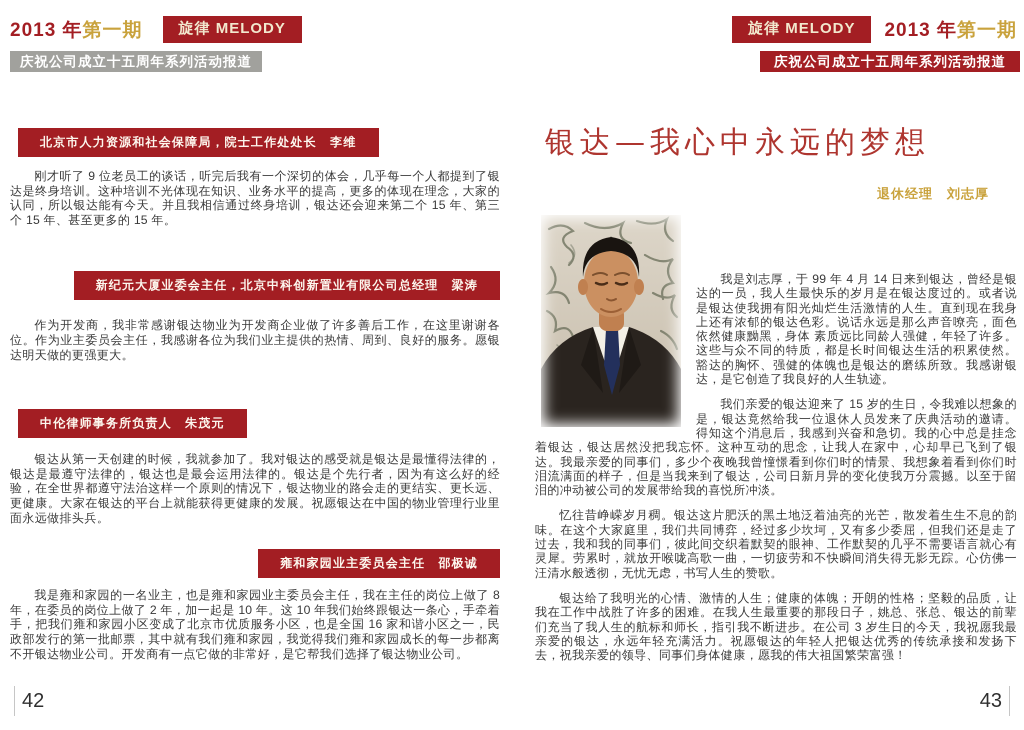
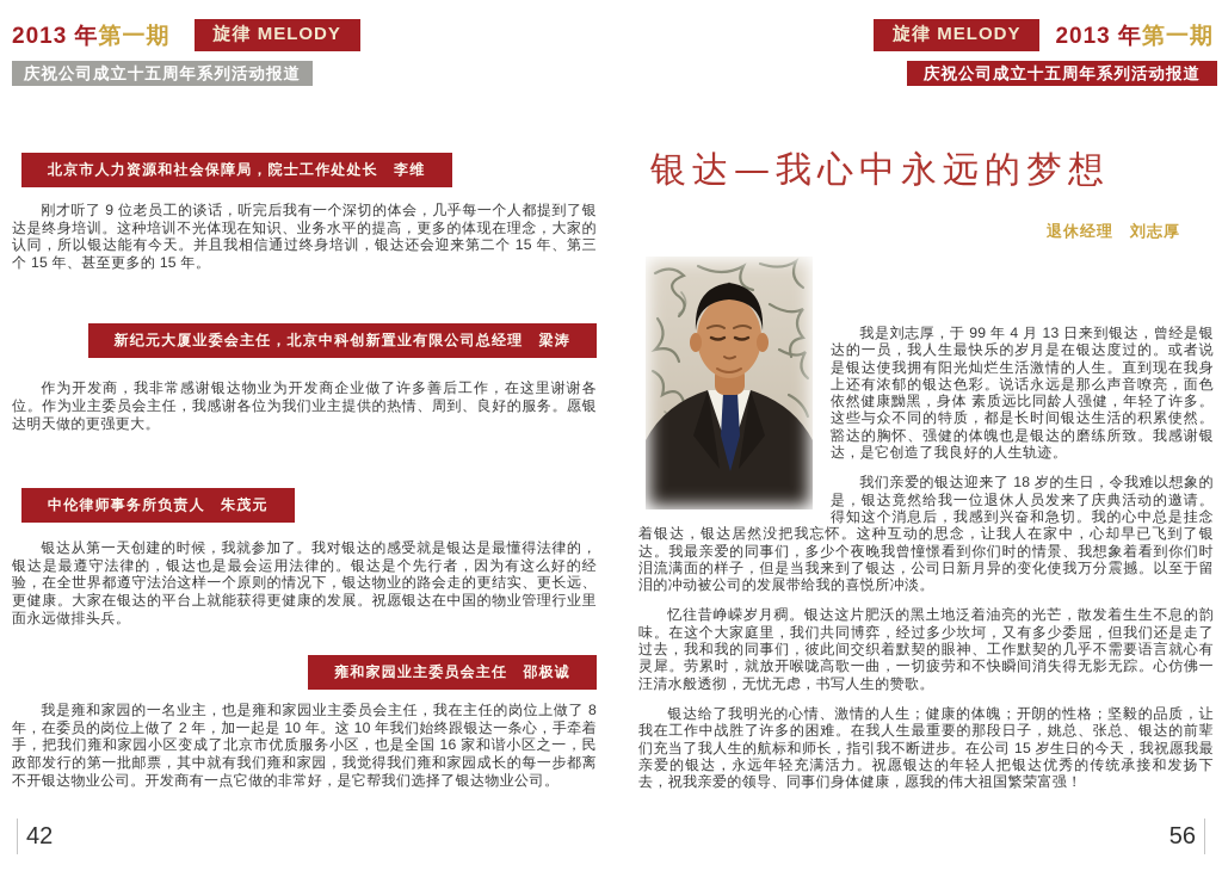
  2013 年第一期
  旋律 MELODY
  庆祝公司成立十五周年系列活动报道
  北京市人力资源和社会保障局，院士工作处处长 李维
  刚才听了 9 位老员工的谈话，听完后我有一个深切的体会，几乎每一个人都提到了银达是终身培训。这种培训不光体现在知识、业务水平的提高，更多的体现在理念，大家的认同，所以银达能有今天。并且我相信通过终身培训，银达还会迎来第二个 15 年、第三个 15 年、甚至更多的 15 年。
  新纪元大厦业委会主任，北京中科创新置业有限公司总经理 梁涛
  作为开发商，我非常感谢银达物业为开发商企业做了许多善后工作，在这里谢谢各位。作为业主委员会主任，我感谢各位为我们业主提供的热情、周到、良好的服务。愿银达明天做的更强更大。
  中伦律师事务所负责人 朱茂元
  银达从第一天创建的时候，我就参加了。我对银达的感受就是银达是最懂得法律的，银达是最遵守法律的，银达也是最会运用法律的。银达是个先行者，因为有这么好的经验，在全世界都遵守法治这样一个原则的情况下，银达物业的路会走的更结实、更长远、更健康。大家在银达的平台上就能获得更健康的发展。祝愿银达在中国的物业管理行业里面永远做排头兵。
  雍和家园业主委员会主任 邵极诚
  我是雍和家园的一名业主，也是雍和家园业主委员会主任，我在主任的岗位上做了 8 年，在委员的岗位上做了 2 年，加一起是 10 年。这 10 年我们始终跟银达一条心，手牵着手，把我们雍和家园小区变成了北京市优质服务小区，也是全国 16 家和谐小区之一，民政部发行的第一批邮票，其中就有我们雍和家园，我觉得我们雍和家园成长的每一步都离不开银达物业公司。开发商有一点它做的非常好，是它帮我们选择了银达物业公司。
  42
  旋律 MELODY
  2013 年第一期
  庆祝公司成立十五周年系列活动报道
  银达—我心中永远的梦想
  退休经理 刘志厚
- 我是刘志厚，于 99 年 4 月 14 日来到银达，曾经是银达的一员，我人生最快乐的岁月是在银达度过的。或者说是银达使我拥有阳光灿烂生活激情的人生。直到现在我身上还有浓郁的银达色彩。说话永远是那么声音嘹亮，面色依然健康黝黑，身体 素质远比同龄人强健，年轻了许多。这些与众不同的特质，都是长时间银达生活的积累使然。豁达的胸怀、强健的体魄也是银达的磨练所致。我感谢银达，是它创造了我良好的人生轨迹。
+ 我是刘志厚，于 99 年 4 月 13 日来到银达，曾经是银达的一员，我人生最快乐的岁月是在银达度过的。或者说是银达使我拥有阳光灿烂生活激情的人生。直到现在我身上还有浓郁的银达色彩。说话永远是那么声音嘹亮，面色依然健康黝黑，身体 素质远比同龄人强健，年轻了许多。这些与众不同的特质，都是长时间银达生活的积累使然。豁达的胸怀、强健的体魄也是银达的磨练所致。我感谢银达，是它创造了我良好的人生轨迹。
- 我们亲爱的银达迎来了 15 岁的生日，令我难以想象的是，银达竟然给我一位退休人员发来了庆典活动的邀请。得知这个消息后，我感到兴奋和急切。我的心中总是挂念着银达，银达居然没把我忘怀。这种互动的思念，让我人在家中，心却早已飞到了银达。我最亲爱的同事们，多少个夜晚我曾憧憬看到你们时的情景、我想象着看到你们时泪流满面的样子，但是当我来到了银达，公司日新月异的变化使我万分震撼。以至于留泪的冲动被公司的发展带给我的喜悦所冲淡。
+ 我们亲爱的银达迎来了 18 岁的生日，令我难以想象的是，银达竟然给我一位退休人员发来了庆典活动的邀请。得知这个消息后，我感到兴奋和急切。我的心中总是挂念着银达，银达居然没把我忘怀。这种互动的思念，让我人在家中，心却早已飞到了银达。我最亲爱的同事们，多少个夜晚我曾憧憬看到你们时的情景、我想象着看到你们时泪流满面的样子，但是当我来到了银达，公司日新月异的变化使我万分震撼。以至于留泪的冲动被公司的发展带给我的喜悦所冲淡。
  忆往昔峥嵘岁月稠。银达这片肥沃的黑土地泛着油亮的光芒，散发着生生不息的韵味。在这个大家庭里，我们共同博弈，经过多少坎坷，又有多少委屈，但我们还是走了过去，我和我的同事们，彼此间交织着默契的眼神、工作默契的几乎不需要语言就心有灵犀。劳累时，就放开喉咙高歌一曲，一切疲劳和不快瞬间消失得无影无踪。心仿佛一汪清水般透彻，无忧无虑，书写人生的赞歌。
- 银达给了我明光的心情、激情的人生；健康的体魄；开朗的性格；坚毅的品质，让我在工作中战胜了许多的困难。在我人生最重要的那段日子，姚总、张总、银达的前辈们充当了我人生的航标和师长，指引我不断进步。在公司 3 岁生日的今天，我祝愿我最亲爱的银达，永远年轻充满活力。祝愿银达的年轻人把银达优秀的传统承接和发扬下去，祝我亲爱的领导、同事们身体健康，愿我的伟大祖国繁荣富强！
+ 银达给了我明光的心情、激情的人生；健康的体魄；开朗的性格；坚毅的品质，让我在工作中战胜了许多的困难。在我人生最重要的那段日子，姚总、张总、银达的前辈们充当了我人生的航标和师长，指引我不断进步。在公司 15 岁生日的今天，我祝愿我最亲爱的银达，永远年轻充满活力。祝愿银达的年轻人把银达优秀的传统承接和发扬下去，祝我亲爱的领导、同事们身体健康，愿我的伟大祖国繁荣富强！
- 43
+ 56
